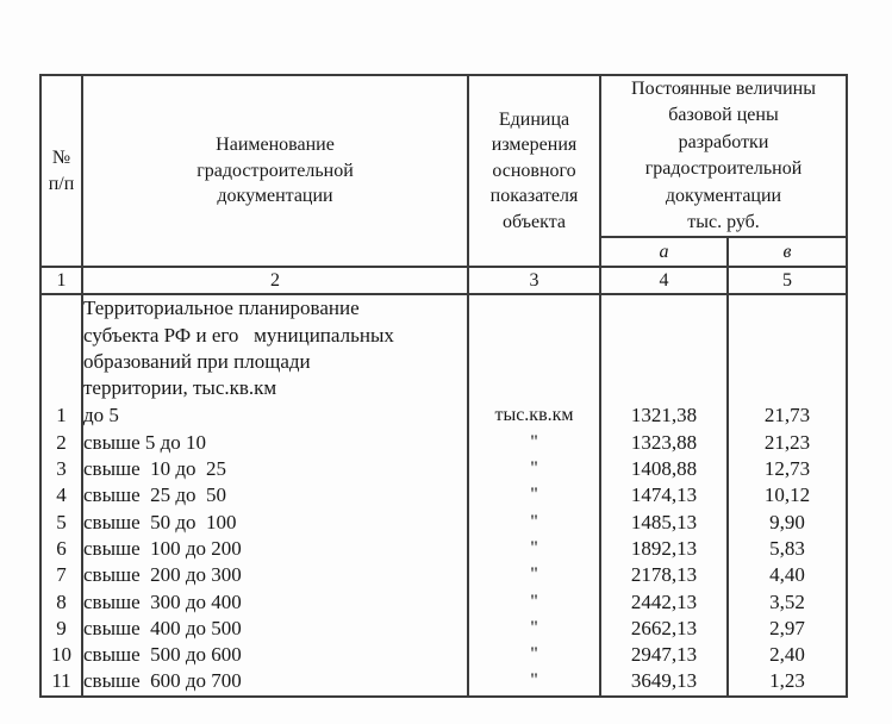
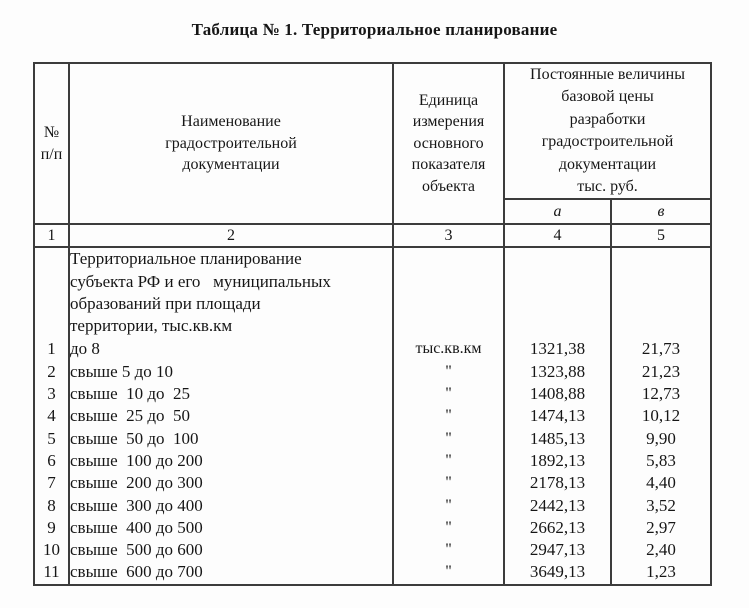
+ Таблица № 1. Территориальное планирование
  № п/п	Наименование градостроительной документации	Единица измерения основного показателя объекта	Постоянные величины базовой цены разработки градостроительной документации тыс. руб.
  а	в
  1	2	3	4	5
  	Территориальное планирование субъекта РФ и его муниципальных образований при площади территории, тыс.кв.км
- 1	до 5	тыс.кв.км	1321,38	21,73
+ 1	до 8	тыс.кв.км	1321,38	21,73
  2	свыше 5 до 10	"	1323,88	21,23
  3	свыше 10 до 25	"	1408,88	12,73
  4	свыше 25 до 50	"	1474,13	10,12
  5	свыше 50 до 100	"	1485,13	9,90
  6	свыше 100 до 200	"	1892,13	5,83
  7	свыше 200 до 300	"	2178,13	4,40
  8	свыше 300 до 400	"	2442,13	3,52
  9	свыше 400 до 500	"	2662,13	2,97
  10	свыше 500 до 600	"	2947,13	2,40
  11	свыше 600 до 700	"	3649,13	1,23
